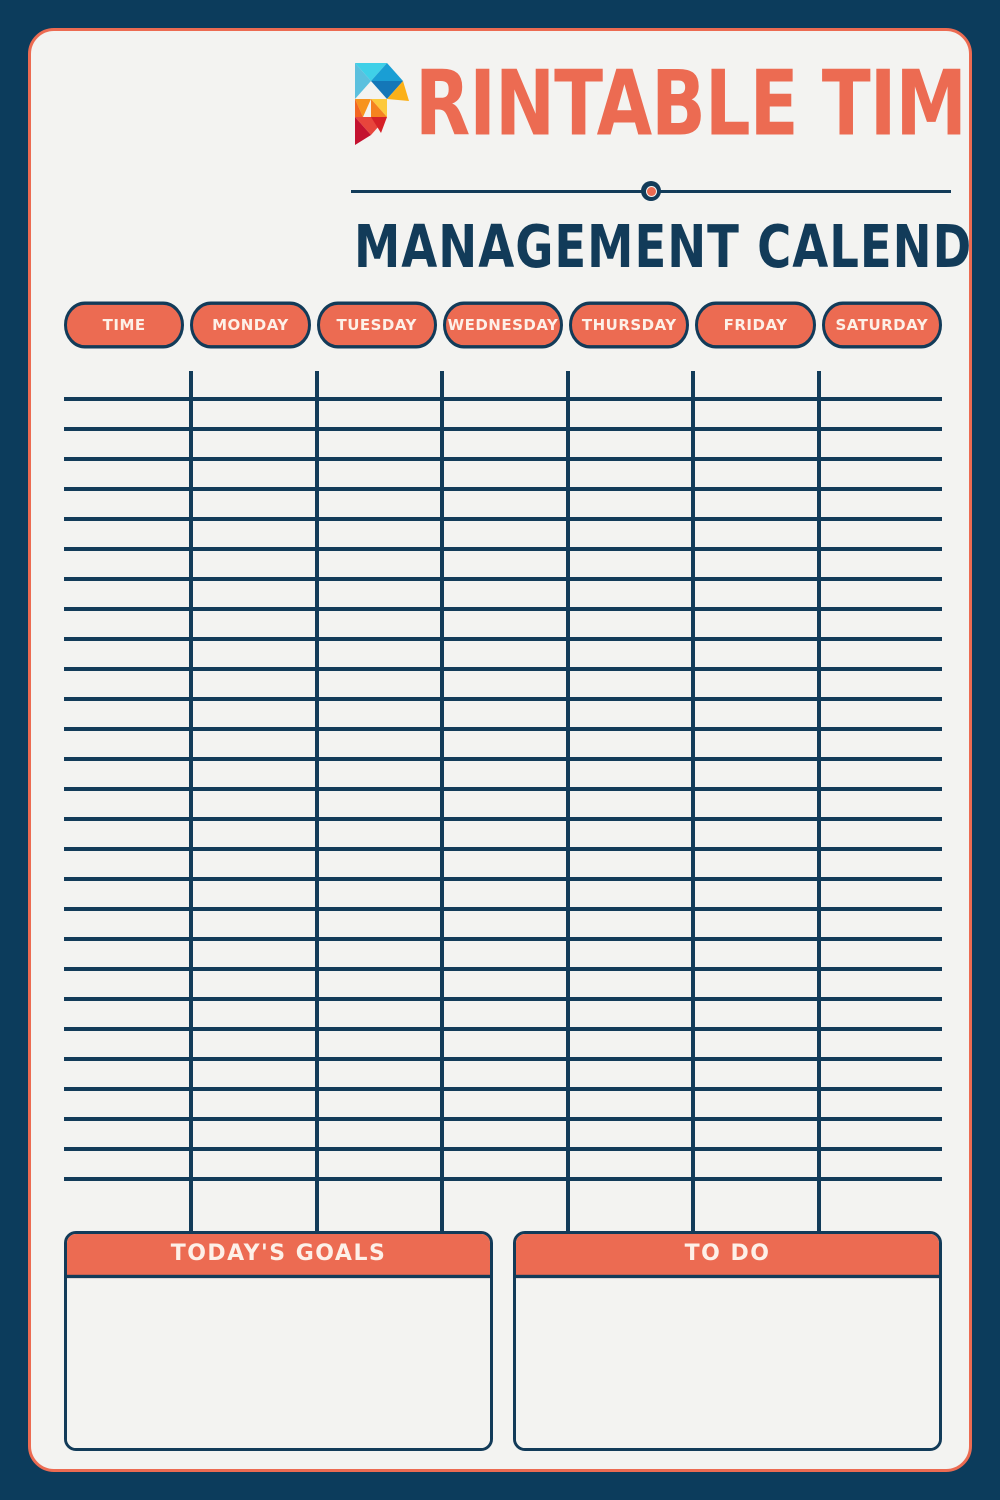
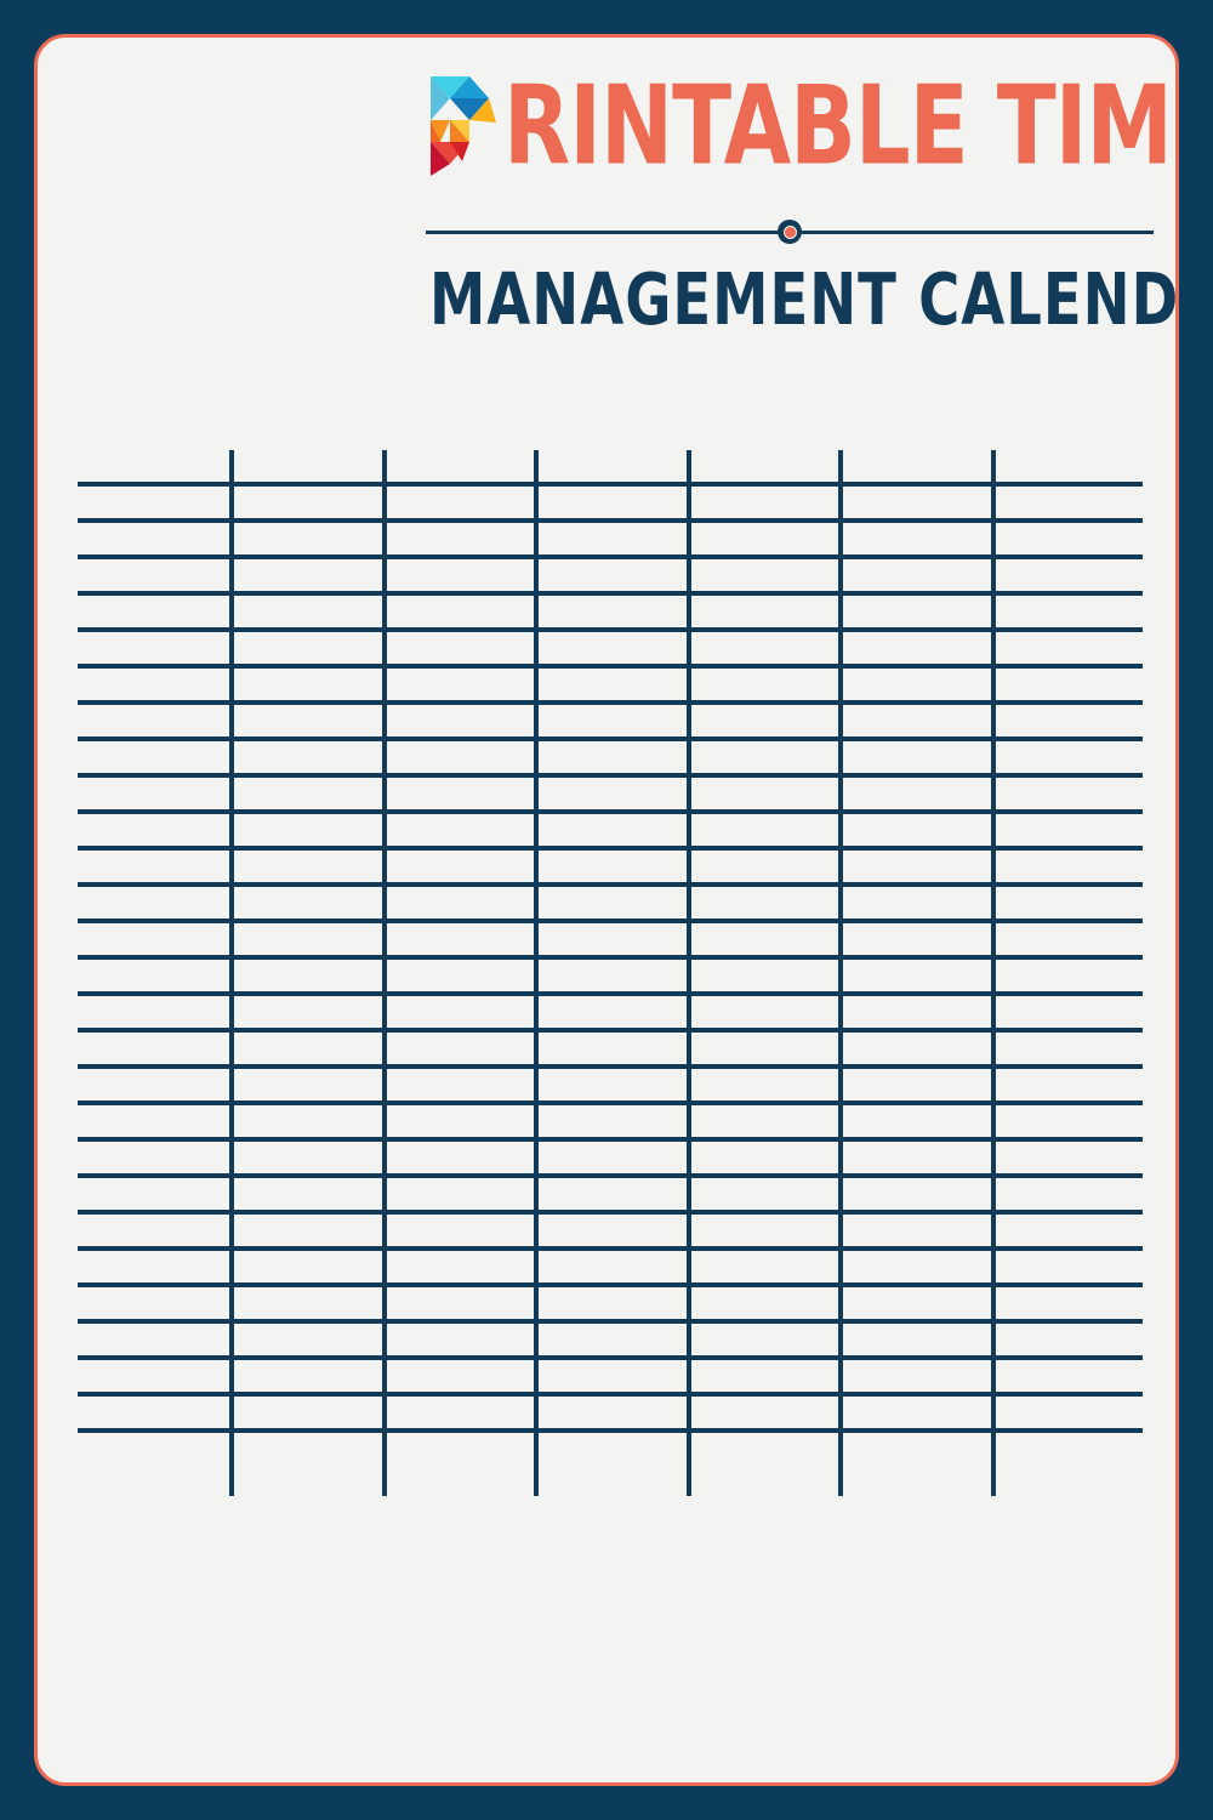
  RINTABLE TIM
  MANAGEMENT CALEND
- TIME
- MONDAY
- TUESDAY
- WEDNESDAY
- THURSDAY
- FRIDAY
- SATURDAY
- TODAY'S GOALS
- TO DO
